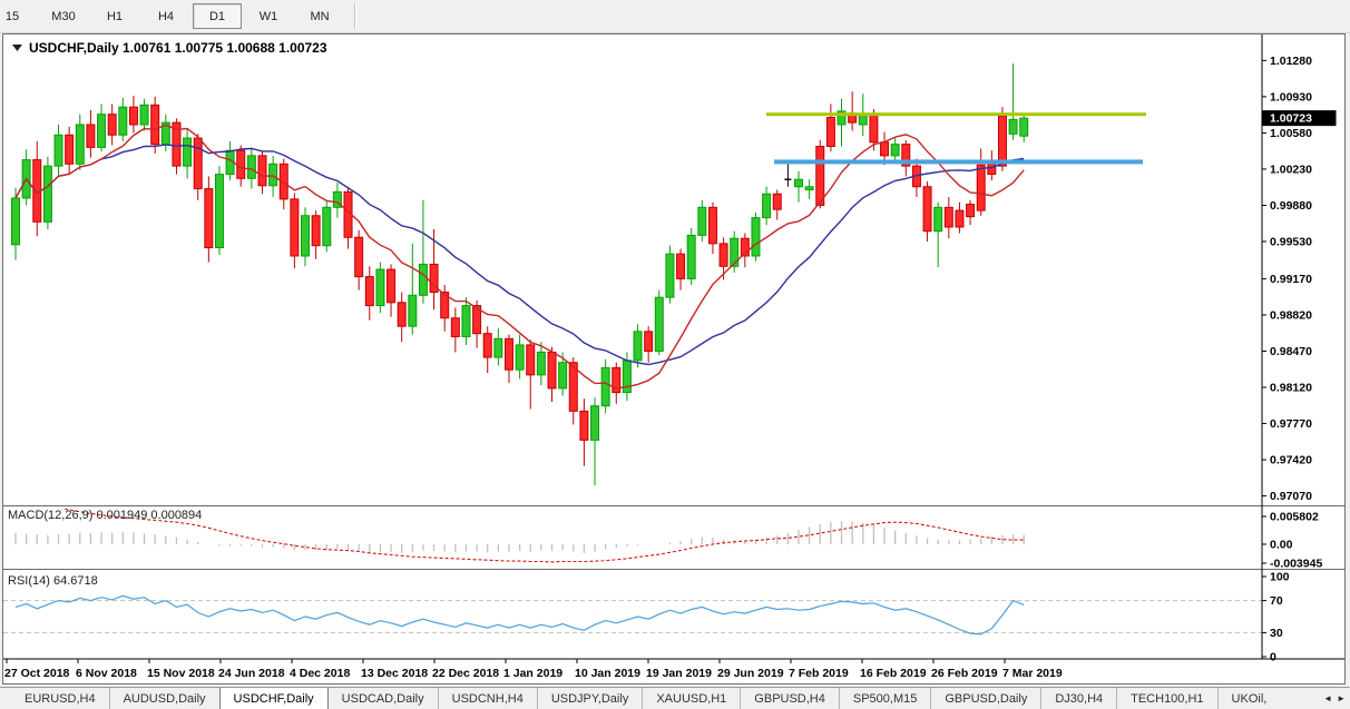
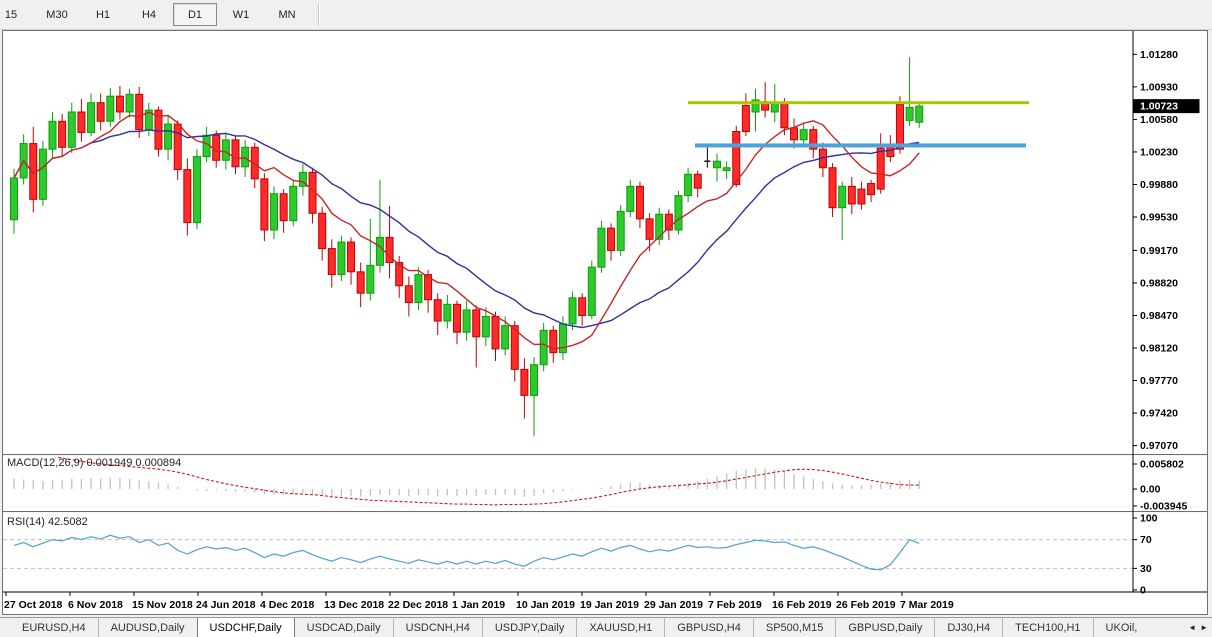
  15
  M30
  H1
  H4
  D1
  W1
  MN
- USDCHF,Daily 1.00761 1.00775 1.00688 1.00723
  MACD(12,26,9) 0.001949 0.000894
- RSI(14) 64.6718
+ RSI(14) 42.5082
  1.01280
  1.00930
  1.00580
  1.00230
  0.99880
  0.99530
  0.99170
  0.98820
  0.98470
  0.98120
  0.97770
  0.97420
  0.97070
  1.00723
  0.005802
  0.00
  -0.003945
  100
  70
  30
  0
  27 Oct 2018
  6 Nov 2018
  15 Nov 2018
  24 Jun 2018
  4 Dec 2018
  13 Dec 2018
  22 Dec 2018
  1 Jan 2019
  10 Jan 2019
  19 Jan 2019
- 29 Jun 2019
+ 29 Jan 2019
  7 Feb 2019
  16 Feb 2019
  26 Feb 2019
  7 Mar 2019
  EURUSD,H4
  AUDUSD,Daily
  USDCHF,Daily
  USDCAD,Daily
  USDCNH,H4
  USDJPY,Daily
  XAUUSD,H1
  GBPUSD,H4
  SP500,M15
  GBPUSD,Daily
  DJ30,H4
  TECH100,H1
  UKOil,
  ◄
  ►
